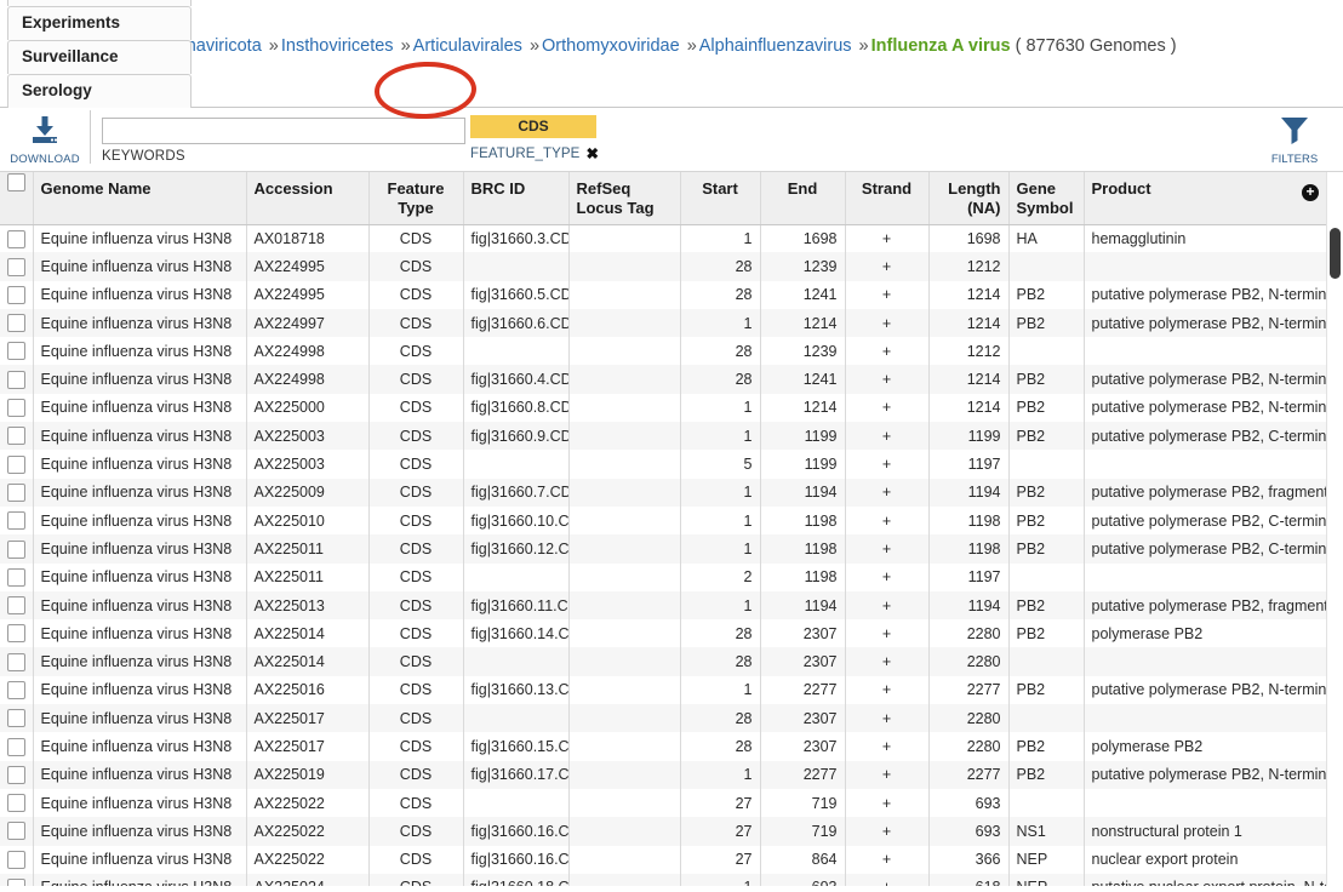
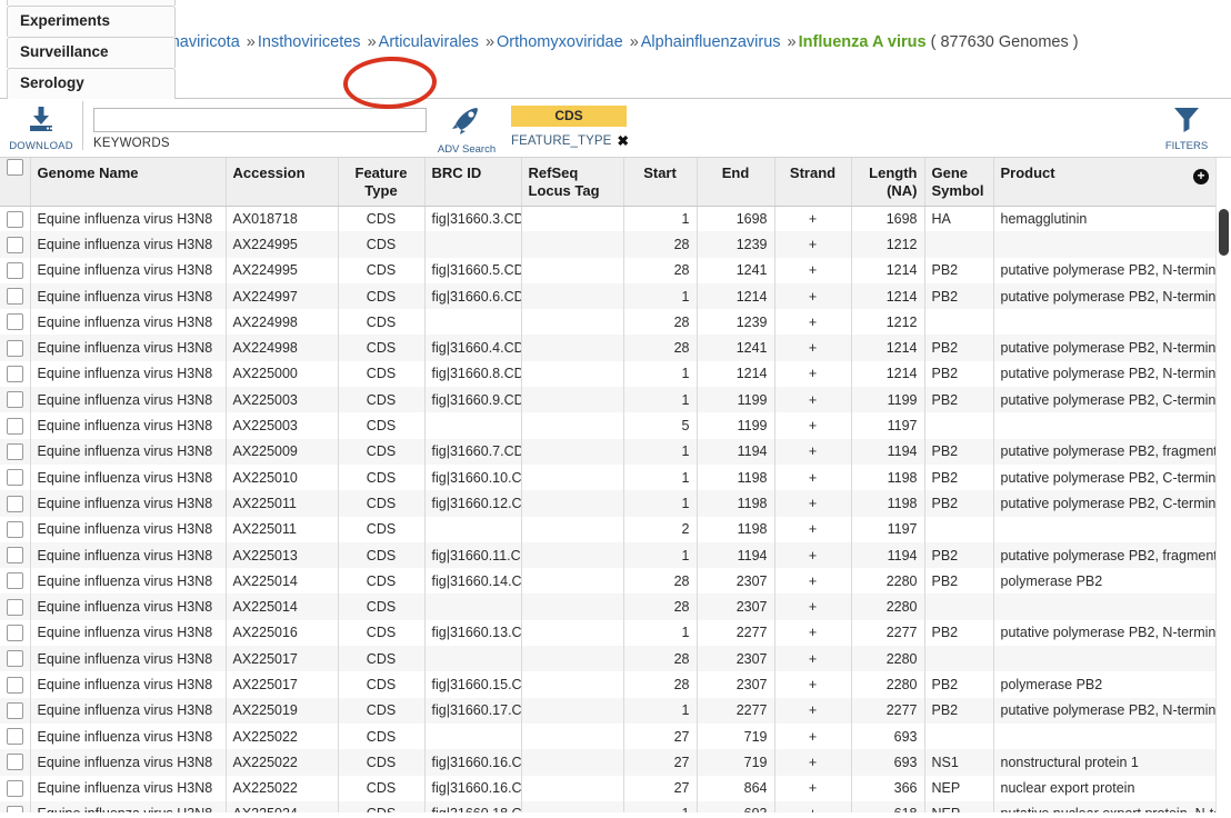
  aviricota » Insthoviricetes » Articulavirales » Orthomyxoviridae » Alphainfluenzavirus » Influenza A virus ( 877630 Genomes )
  Experiments
  Surveillance
  Serology
  DOWNLOAD
  KEYWORDS
+ ADV Search
  CDS
  FEATURE_TYPE
  ✖
  FILTERS
  +
  	Genome Name	Accession	Feature Type	BRC ID	RefSeq Locus Tag	Start	End	Strand	Length (NA)	Gene Symbol	Product
  	Equine influenza virus H3N8	AX018718	CDS	fig|31660.3.CD		1	1698	+	1698	HA	hemagglutinin
  	Equine influenza virus H3N8	AX224995	CDS			28	1239	+	1212
  	Equine influenza virus H3N8	AX224995	CDS	fig|31660.5.CD		28	1241	+	1214	PB2	putative polymerase PB2, N-termin
  	Equine influenza virus H3N8	AX224997	CDS	fig|31660.6.CD		1	1214	+	1214	PB2	putative polymerase PB2, N-termin
  	Equine influenza virus H3N8	AX224998	CDS			28	1239	+	1212
  	Equine influenza virus H3N8	AX224998	CDS	fig|31660.4.CD		28	1241	+	1214	PB2	putative polymerase PB2, N-termin
  	Equine influenza virus H3N8	AX225000	CDS	fig|31660.8.CD		1	1214	+	1214	PB2	putative polymerase PB2, N-termin
  	Equine influenza virus H3N8	AX225003	CDS	fig|31660.9.CD		1	1199	+	1199	PB2	putative polymerase PB2, C-termin
  	Equine influenza virus H3N8	AX225003	CDS			5	1199	+	1197
  	Equine influenza virus H3N8	AX225009	CDS	fig|31660.7.CD		1	1194	+	1194	PB2	putative polymerase PB2, fragmen
  	Equine influenza virus H3N8	AX225010	CDS	fig|31660.10.C		1	1198	+	1198	PB2	putative polymerase PB2, C-termin
  	Equine influenza virus H3N8	AX225011	CDS	fig|31660.12.C		1	1198	+	1198	PB2	putative polymerase PB2, C-termin
  	Equine influenza virus H3N8	AX225011	CDS			2	1198	+	1197
  	Equine influenza virus H3N8	AX225013	CDS	fig|31660.11.C		1	1194	+	1194	PB2	putative polymerase PB2, fragmen
  	Equine influenza virus H3N8	AX225014	CDS	fig|31660.14.C		28	2307	+	2280	PB2	polymerase PB2
  	Equine influenza virus H3N8	AX225014	CDS			28	2307	+	2280
  	Equine influenza virus H3N8	AX225016	CDS	fig|31660.13.C		1	2277	+	2277	PB2	putative polymerase PB2, N-termin
  	Equine influenza virus H3N8	AX225017	CDS			28	2307	+	2280
  	Equine influenza virus H3N8	AX225017	CDS	fig|31660.15.C		28	2307	+	2280	PB2	polymerase PB2
  	Equine influenza virus H3N8	AX225019	CDS	fig|31660.17.C		1	2277	+	2277	PB2	putative polymerase PB2, N-termin
  	Equine influenza virus H3N8	AX225022	CDS			27	719	+	693
  	Equine influenza virus H3N8	AX225022	CDS	fig|31660.16.C		27	719	+	693	NS1	nonstructural protein 1
  	Equine influenza virus H3N8	AX225022	CDS	fig|31660.16.C		27	864	+	366	NEP	nuclear export protein
